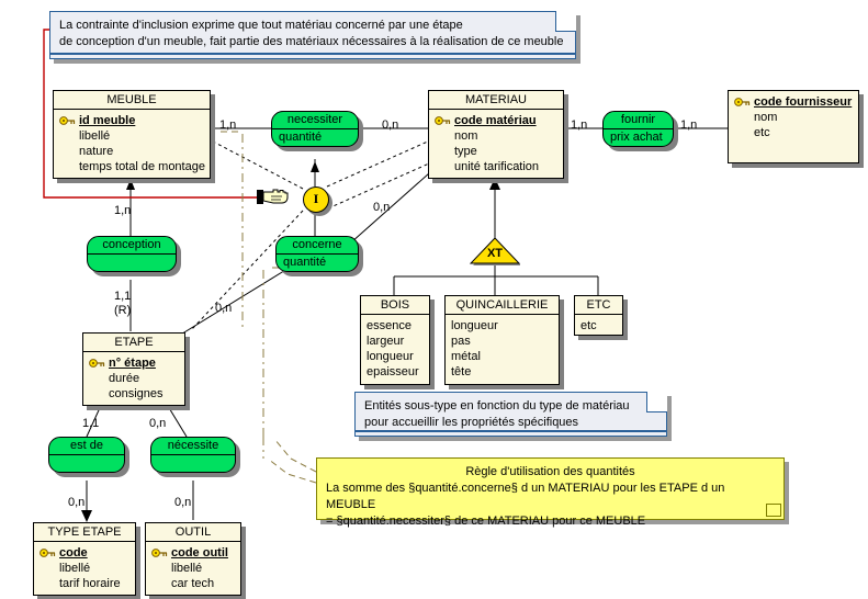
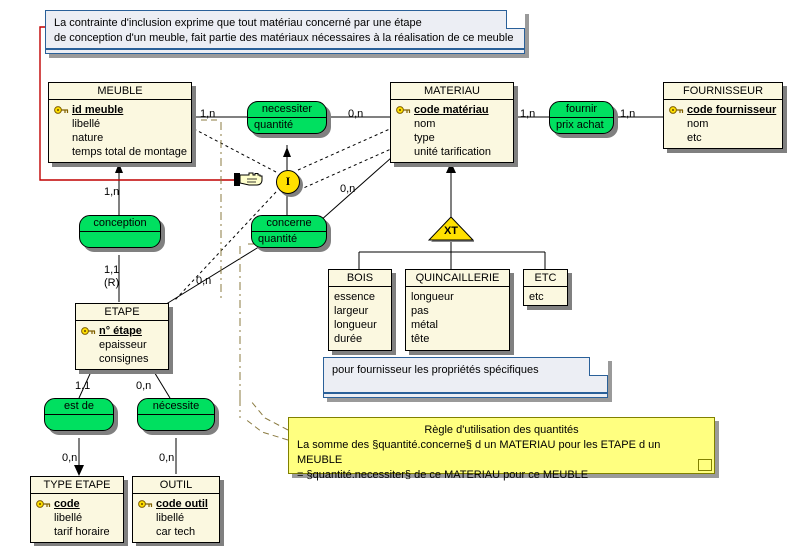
  La contrainte d'inclusion exprime que tout matériau concerné par une étape
  de conception d'un meuble, fait partie des matériaux nécessaires à la réalisation de ce meuble
  MEUBLE
  id meuble
  libellé
  nature
  temps total de montage
  MATERIAU
  code matériau
  nom
  type
  unité tarification
+ FOURNISSEUR
  code fournisseur
  nom
  etc
  ETAPE
  n° étape
- durée
+ epaisseur
  consignes
  BOIS
  essence
  largeur
  longueur
- epaisseur
+ durée
  QUINCAILLERIE
  longueur
  pas
  métal
  tête
  ETC
  etc
  TYPE ETAPE
  code
  libellé
  tarif horaire
  OUTIL
  code outil
  libellé
  car tech
  necessiter
  quantité
  fournir
  prix achat
  conception
  concerne
  quantité
  est de
  nécessite
  XT
  I
  1,n
  0,n
  1,n
  1,n
  1,n
  1,1
  (R)
  0,n
  0,n
  1,1
  0,n
  0,n
  0,n
- Entités sous-type en fonction du type de matériau
- pour accueillir les propriétés spécifiques
+ pour fournisseur les propriétés spécifiques
  Règle d'utilisation des quantités
  La somme des §quantité.concerne§ d un MATERIAU pour les ETAPE d un MEUBLE
  = §quantité.necessiter§ de ce MATERIAU pour ce MEUBLE
